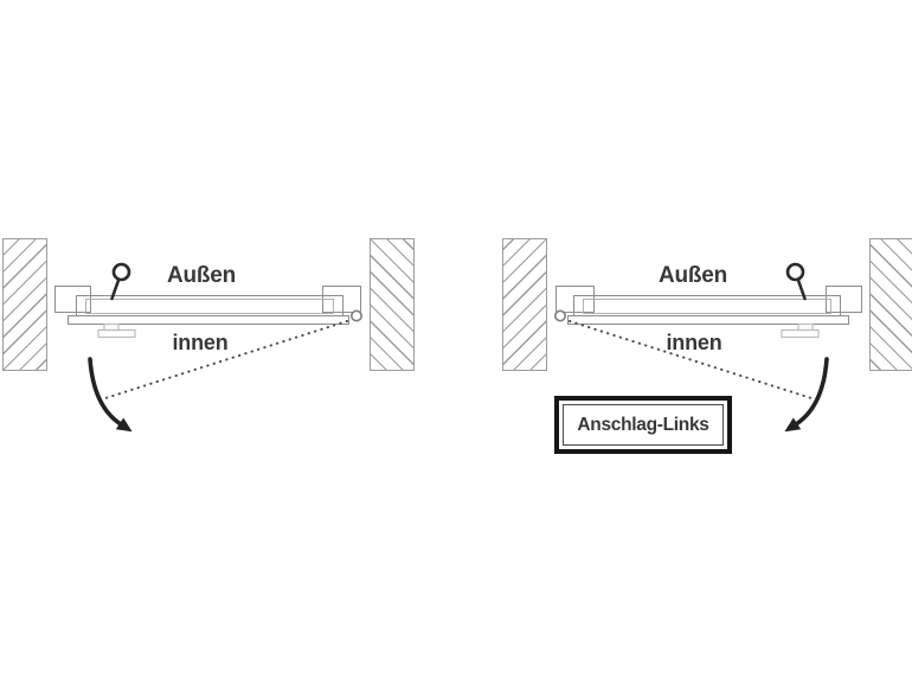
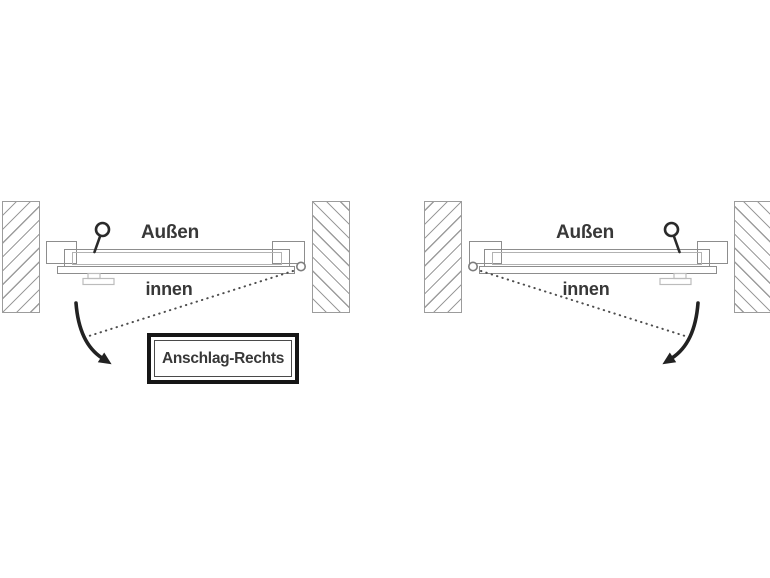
  Außen
  innen
+ Anschlag-Rechts
  Außen
  innen
- Anschlag-Links
